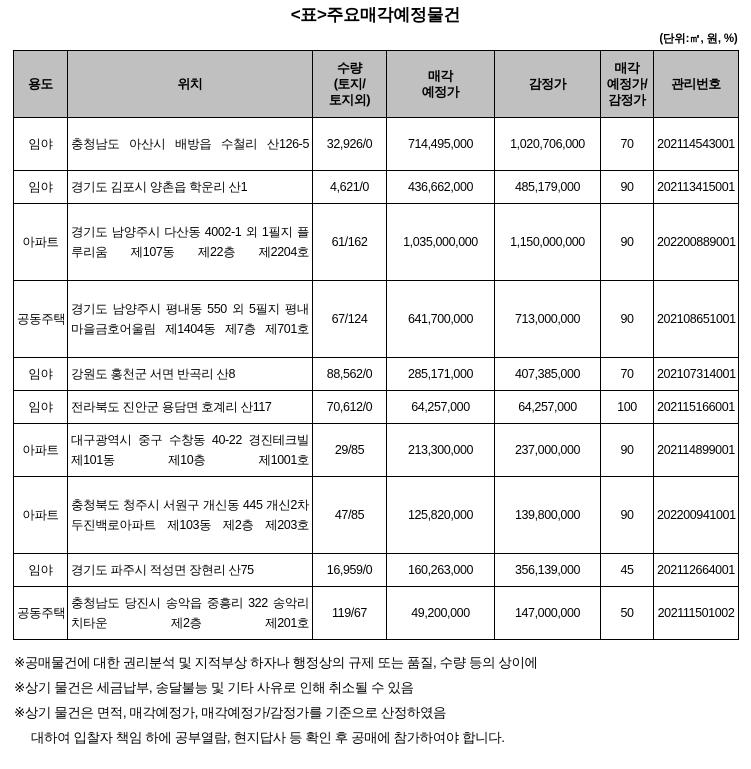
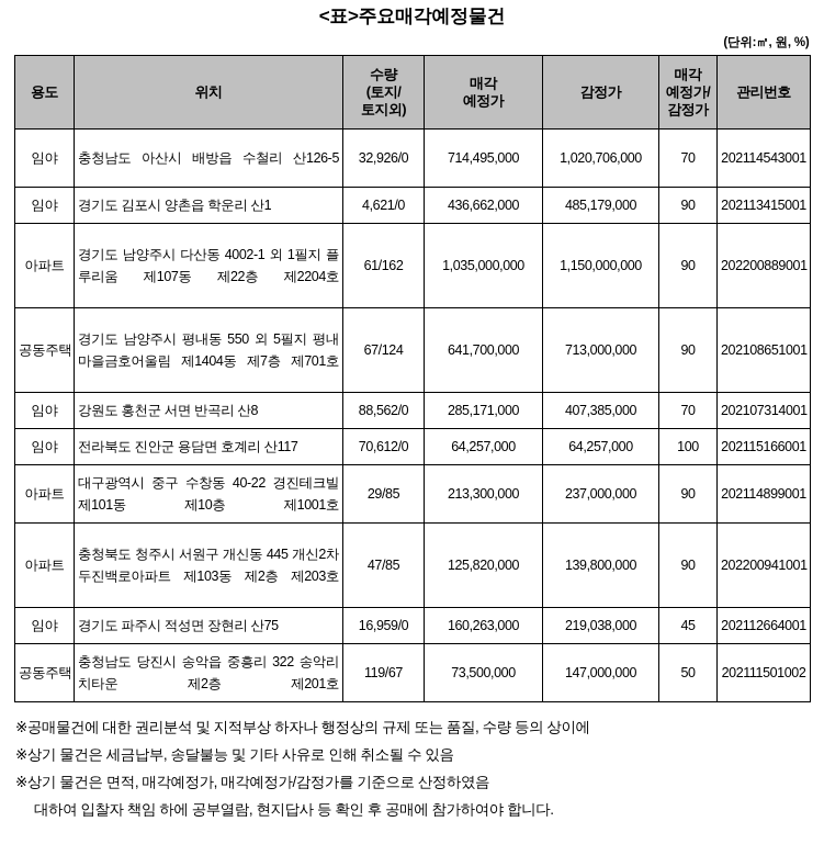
  <표>주요매각예정물건
  (단위:㎡, 원, %)
  용도	위치	수량 (토지/ 토지외)	매각 예정가	감정가	매각 예정가/ 감정가	관리번호
  임야	충청남도 아산시 배방읍 수철리 산126-5	32,926/0	714,495,000	1,020,706,000	70	202114543001
  임야	경기도 김포시 양촌읍 학운리 산1	4,621/0	436,662,000	485,179,000	90	202113415001
  아파트	경기도 남양주시 다산동 4002-1 외 1필지 플루리움 제107동 제22층 제2204호	61/162	1,035,000,000	1,150,000,000	90	202200889001
  공동주택	경기도 남양주시 평내동 550 외 5필지 평내마을금호어울림 제1404동 제7층 제701호	67/124	641,700,000	713,000,000	90	202108651001
  임야	강원도 홍천군 서면 반곡리 산8	88,562/0	285,171,000	407,385,000	70	202107314001
  임야	전라북도 진안군 용담면 호계리 산117	70,612/0	64,257,000	64,257,000	100	202115166001
  아파트	대구광역시 중구 수창동 40-22 경진테크빌 제101동 제10층 제1001호	29/85	213,300,000	237,000,000	90	202114899001
  아파트	충청북도 청주시 서원구 개신동 445 개신2차두진백로아파트 제103동 제2층 제203호	47/85	125,820,000	139,800,000	90	202200941001
- 임야	경기도 파주시 적성면 장현리 산75	16,959/0	160,263,000	356,139,000	45	202112664001
+ 임야	경기도 파주시 적성면 장현리 산75	16,959/0	160,263,000	219,038,000	45	202112664001
- 공동주택	충청남도 당진시 송악읍 중흥리 322 송악리치타운 제2층 제201호	119/67	49,200,000	147,000,000	50	202111501002
+ 공동주택	충청남도 당진시 송악읍 중흥리 322 송악리치타운 제2층 제201호	119/67	73,500,000	147,000,000	50	202111501002
  ※공매물건에 대한 권리분석 및 지적부상 하자나 행정상의 규제 또는 품질, 수량 등의 상이에
  ※상기 물건은 세금납부, 송달불능 및 기타 사유로 인해 취소될 수 있음
  ※상기 물건은 면적, 매각예정가, 매각예정가/감정가를 기준으로 산정하였음
  대하여 입찰자 책임 하에 공부열람, 현지답사 등 확인 후 공매에 참가하여야 합니다.
